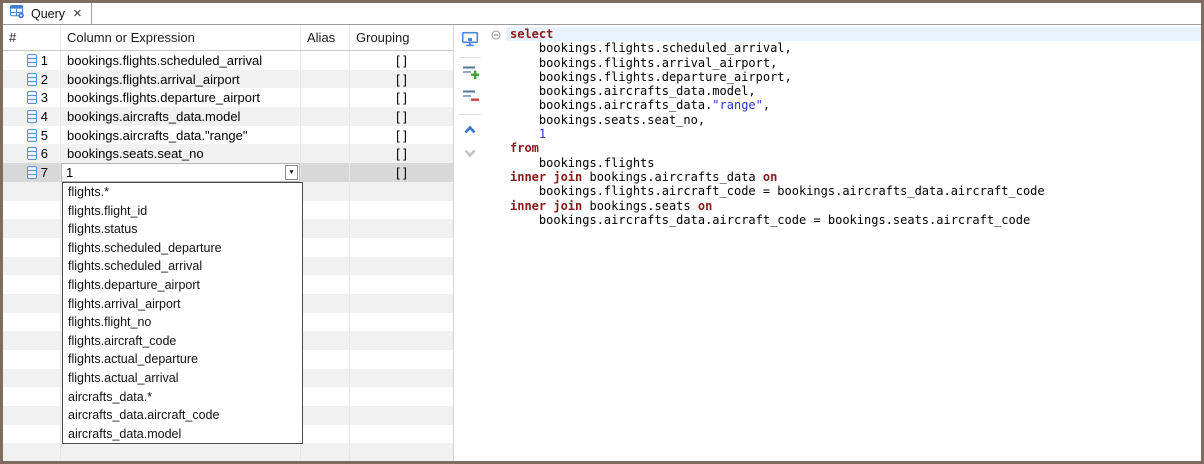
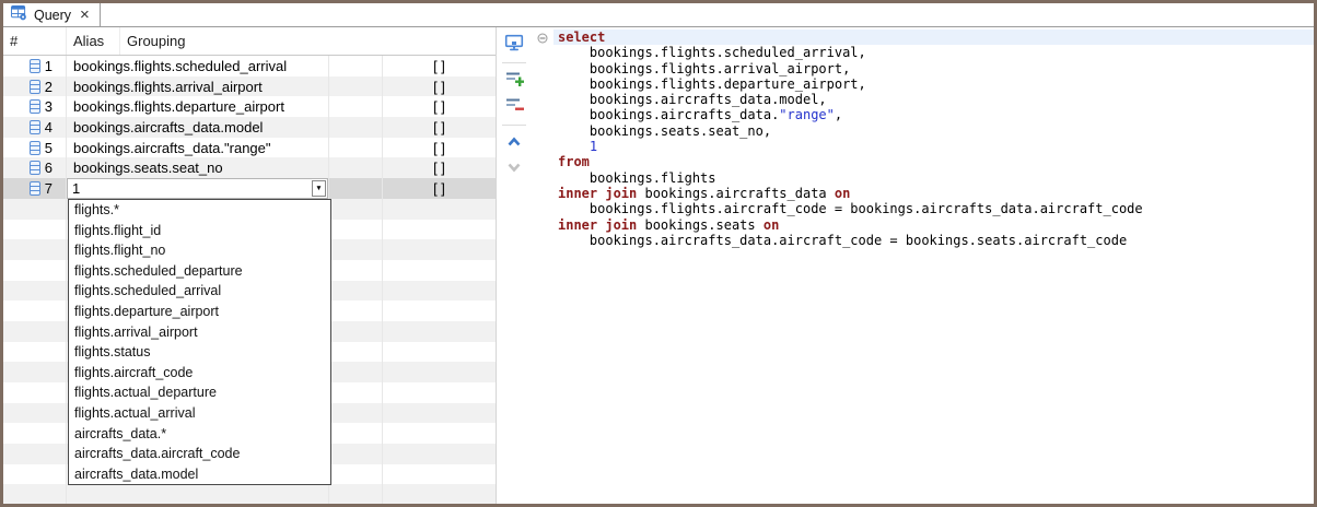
  Query
  ×
  #
- Column or Expression
  Alias
  Grouping
  1
  bookings.flights.scheduled_arrival
  [ ]
  2
  bookings.flights.arrival_airport
  [ ]
  3
  bookings.flights.departure_airport
  [ ]
  4
  bookings.aircrafts_data.model
  [ ]
  5
  bookings.aircrafts_data."range"
  [ ]
  6
  bookings.seats.seat_no
  [ ]
  7
  1
  [ ]
  flights.*
  flights.flight_id
- flights.status
+ flights.flight_no
  flights.scheduled_departure
  flights.scheduled_arrival
  flights.departure_airport
  flights.arrival_airport
- flights.flight_no
+ flights.status
  flights.aircraft_code
  flights.actual_departure
  flights.actual_arrival
  aircrafts_data.*
  aircrafts_data.aircraft_code
  aircrafts_data.model
  select
  bookings.flights.scheduled_arrival,
  bookings.flights.arrival_airport,
  bookings.flights.departure_airport,
  bookings.aircrafts_data.model,
  bookings.aircrafts_data."range",
  bookings.seats.seat_no,
  1
  from
  bookings.flights
  inner join bookings.aircrafts_data on
  bookings.flights.aircraft_code = bookings.aircrafts_data.aircraft_code
  inner join bookings.seats on
  bookings.aircrafts_data.aircraft_code = bookings.seats.aircraft_code
